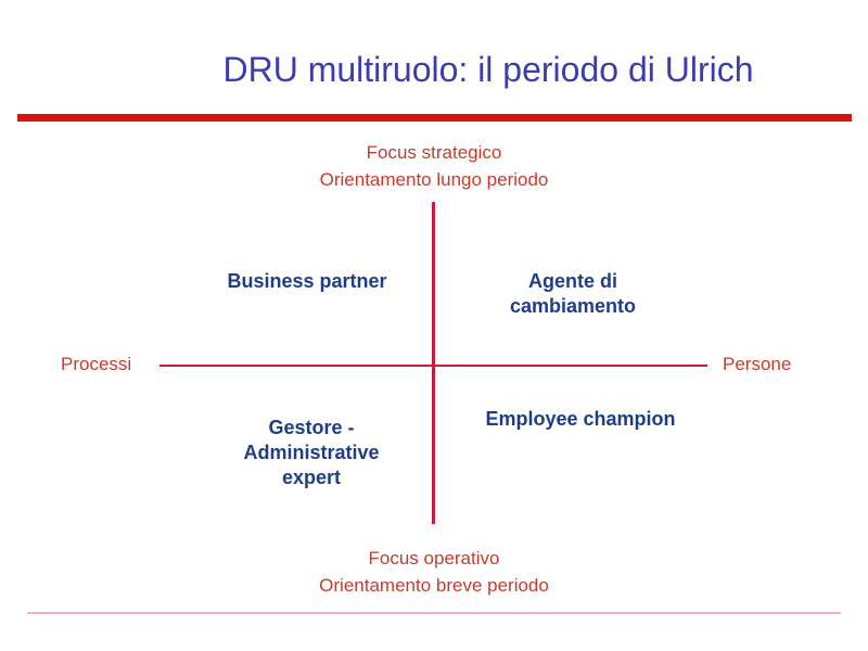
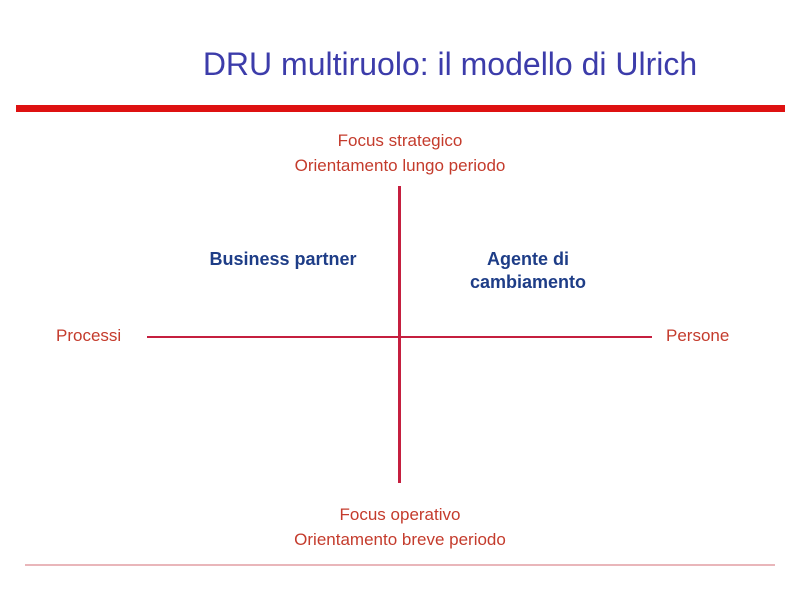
- DRU multiruolo: il periodo di Ulrich
+ DRU multiruolo: il modello di Ulrich
  Focus strategico
  Orientamento lungo periodo
  Processi
  Persone
  Business partner
  Agente di
  cambiamento
- Gestore -
- Administrative
- expert
- Employee champion
  Focus operativo
  Orientamento breve periodo
